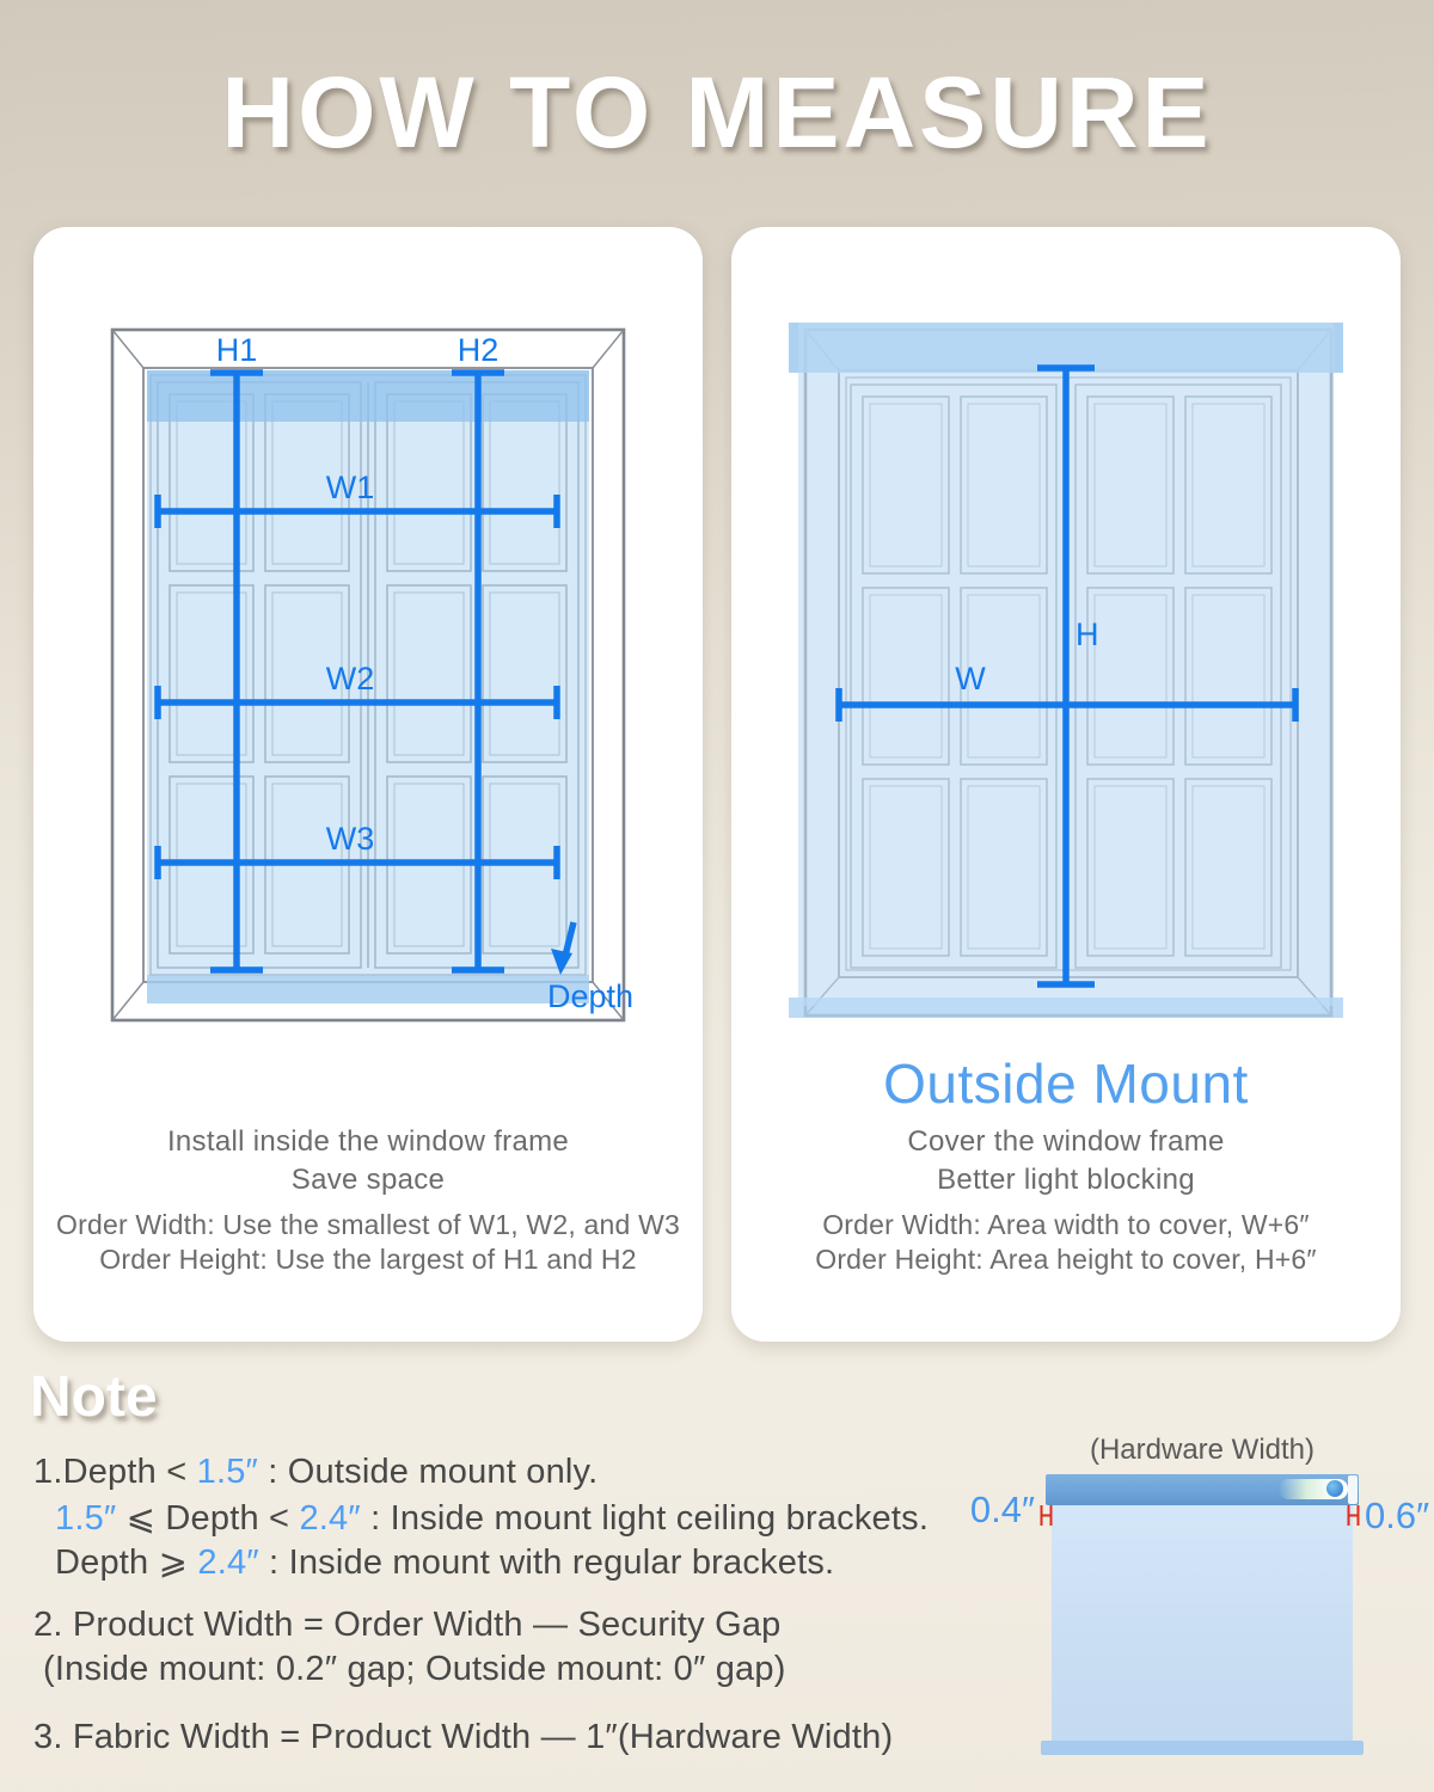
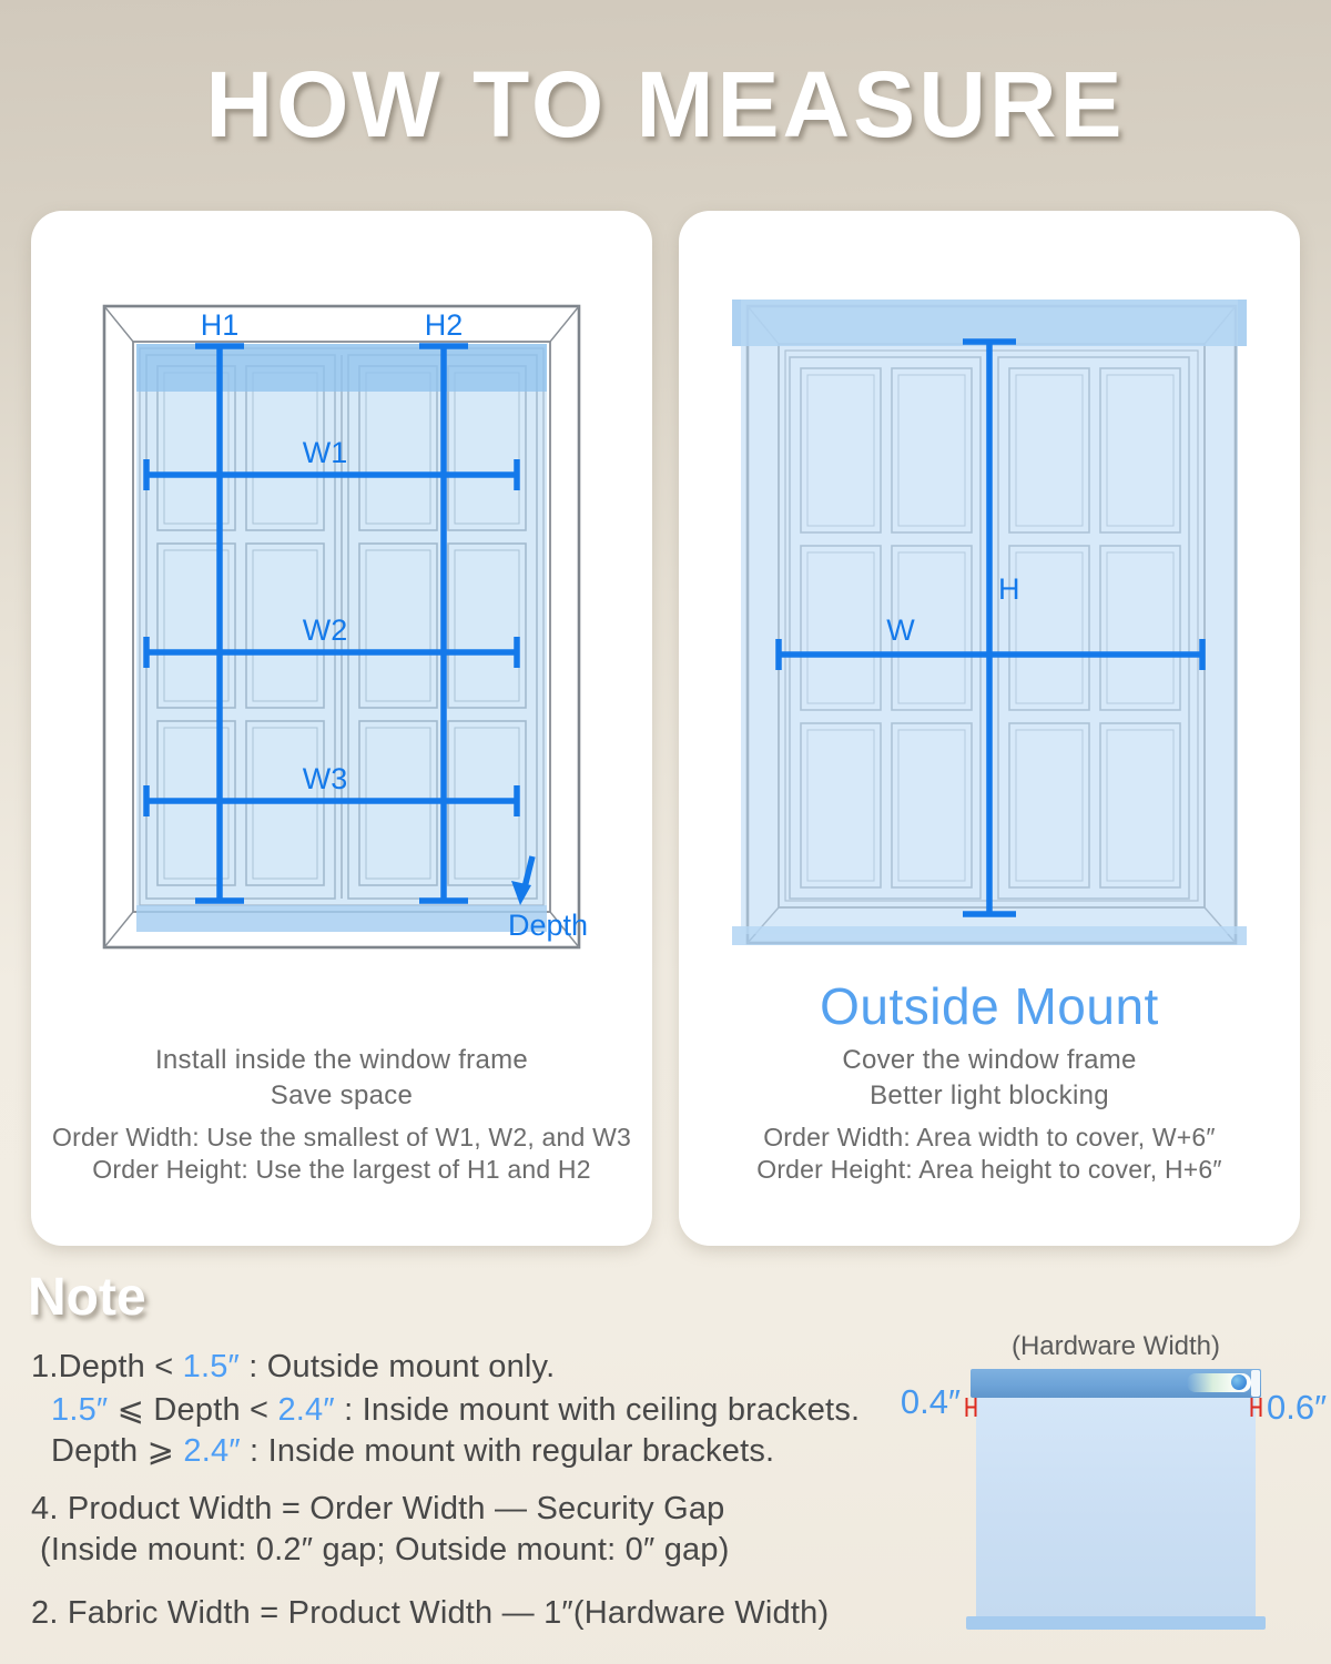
  HOW TO MEASURE
  H1
  H2
  W1
  W2
  W3
  Depth
  Install inside the window frame
  Save space
  Order Width: Use the smallest of W1, W2, and W3
  Order Height: Use the largest of H1 and H2
  H
  W
  Outside Mount
  Cover the window frame
  Better light blocking
  Order Width: Area width to cover, W+6″
  Order Height: Area height to cover, H+6″
  Note
  1.Depth < 1.5″ : Outside mount only.
- 1.5″ ⩽ Depth < 2.4″ : Inside mount light ceiling brackets.
+ 1.5″ ⩽ Depth < 2.4″ : Inside mount with ceiling brackets.
  Depth ⩾ 2.4″ : Inside mount with regular brackets.
- 2. Product Width = Order Width — Security Gap
+ 4. Product Width = Order Width — Security Gap
  (Inside mount: 0.2″ gap; Outside mount: 0″ gap)
- 3. Fabric Width = Product Width — 1″(Hardware Width)
+ 2. Fabric Width = Product Width — 1″(Hardware Width)
  (Hardware Width)
  0.4″
  0.6″
